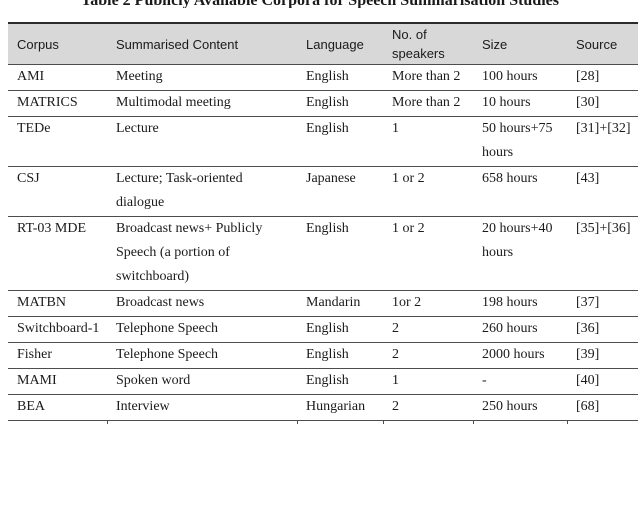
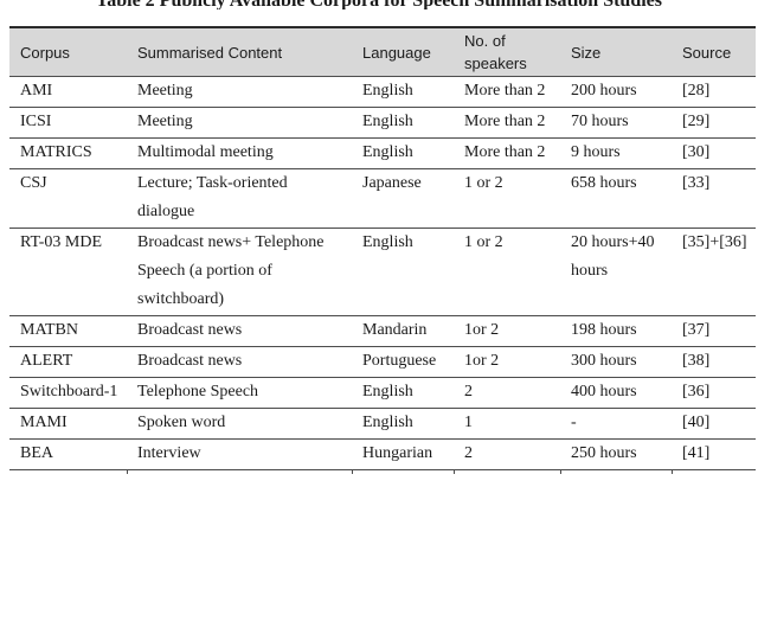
  Table 2 Publicly Available Corpora for Speech Summarisation Studies
  Corpus	Summarised Content	Language	No. of speakers	Size	Source
- AMI	Meeting	English	More than 2	100 hours	[28]
+ AMI	Meeting	English	More than 2	200 hours	[28]
+ ICSI	Meeting	English	More than 2	70 hours	[29]
- MATRICS	Multimodal meeting	English	More than 2	10 hours	[30]
+ MATRICS	Multimodal meeting	English	More than 2	9 hours	[30]
- TEDe	Lecture	English	1	50 hours+75 hours	[31]+[32]
- CSJ	Lecture; Task-oriented dialogue	Japanese	1 or 2	658 hours	[43]
+ CSJ	Lecture; Task-oriented dialogue	Japanese	1 or 2	658 hours	[33]
- RT-03 MDE	Broadcast news+ Publicly Speech (a portion of switchboard)	English	1 or 2	20 hours+40 hours	[35]+[36]
+ RT-03 MDE	Broadcast news+ Telephone Speech (a portion of switchboard)	English	1 or 2	20 hours+40 hours	[35]+[36]
  MATBN	Broadcast news	Mandarin	1or 2	198 hours	[37]
+ ALERT	Broadcast news	Portuguese	1or 2	300 hours	[38]
- Switchboard-1	Telephone Speech	English	2	260 hours	[36]
+ Switchboard-1	Telephone Speech	English	2	400 hours	[36]
- Fisher	Telephone Speech	English	2	2000 hours	[39]
  MAMI	Spoken word	English	1	-	[40]
- BEA	Interview	Hungarian	2	250 hours	[68]
+ BEA	Interview	Hungarian	2	250 hours	[41]
